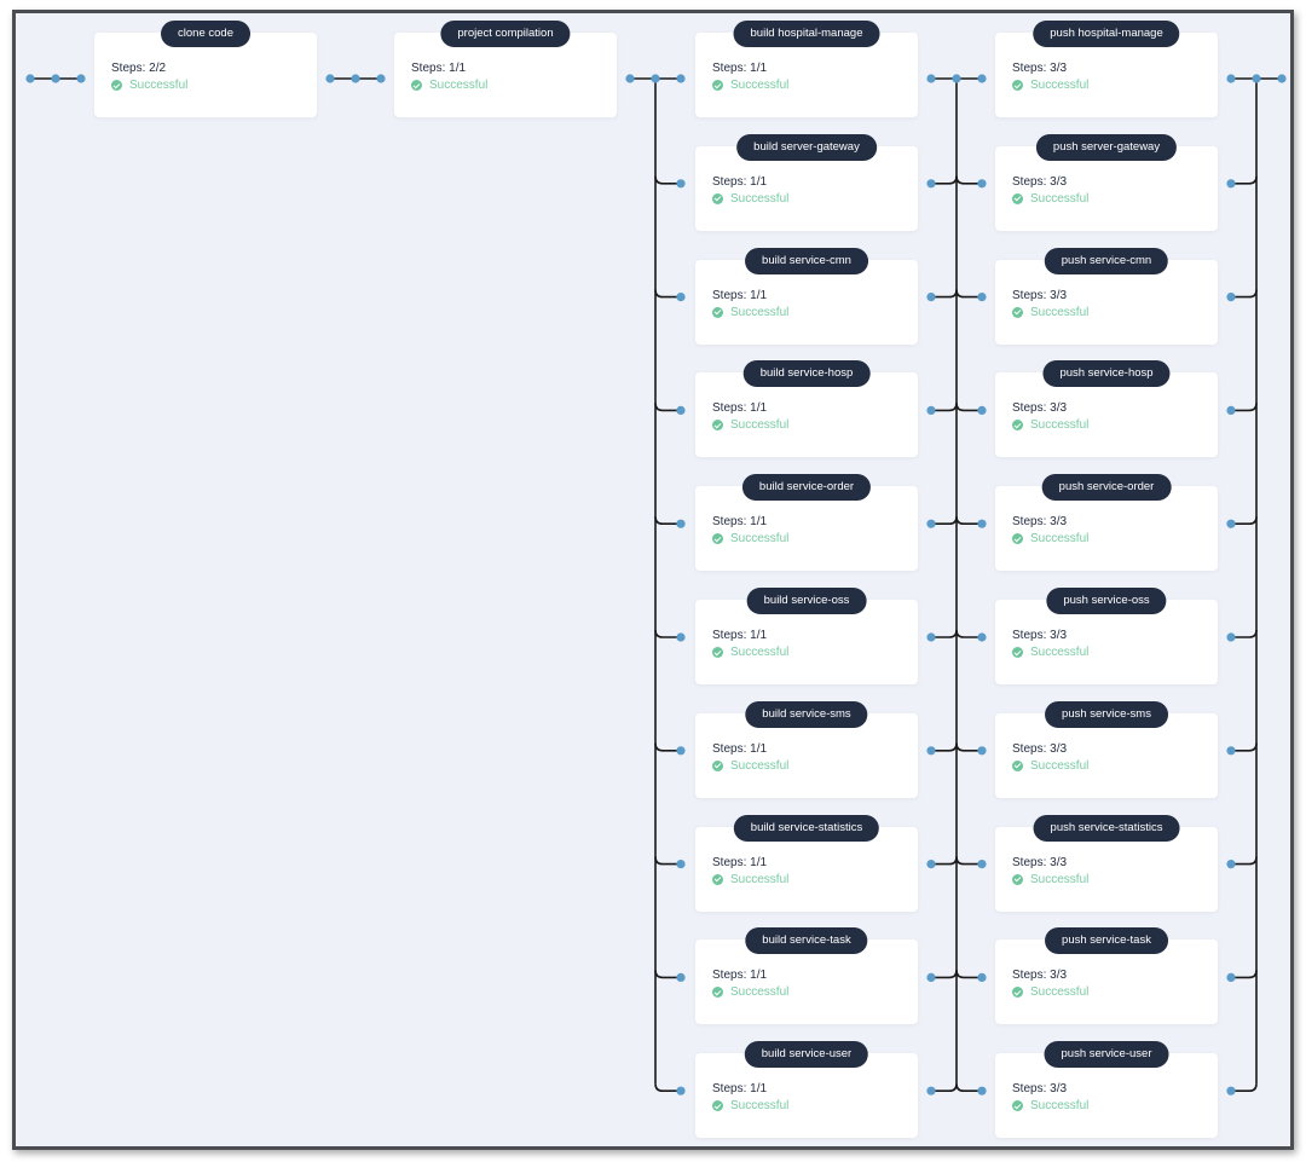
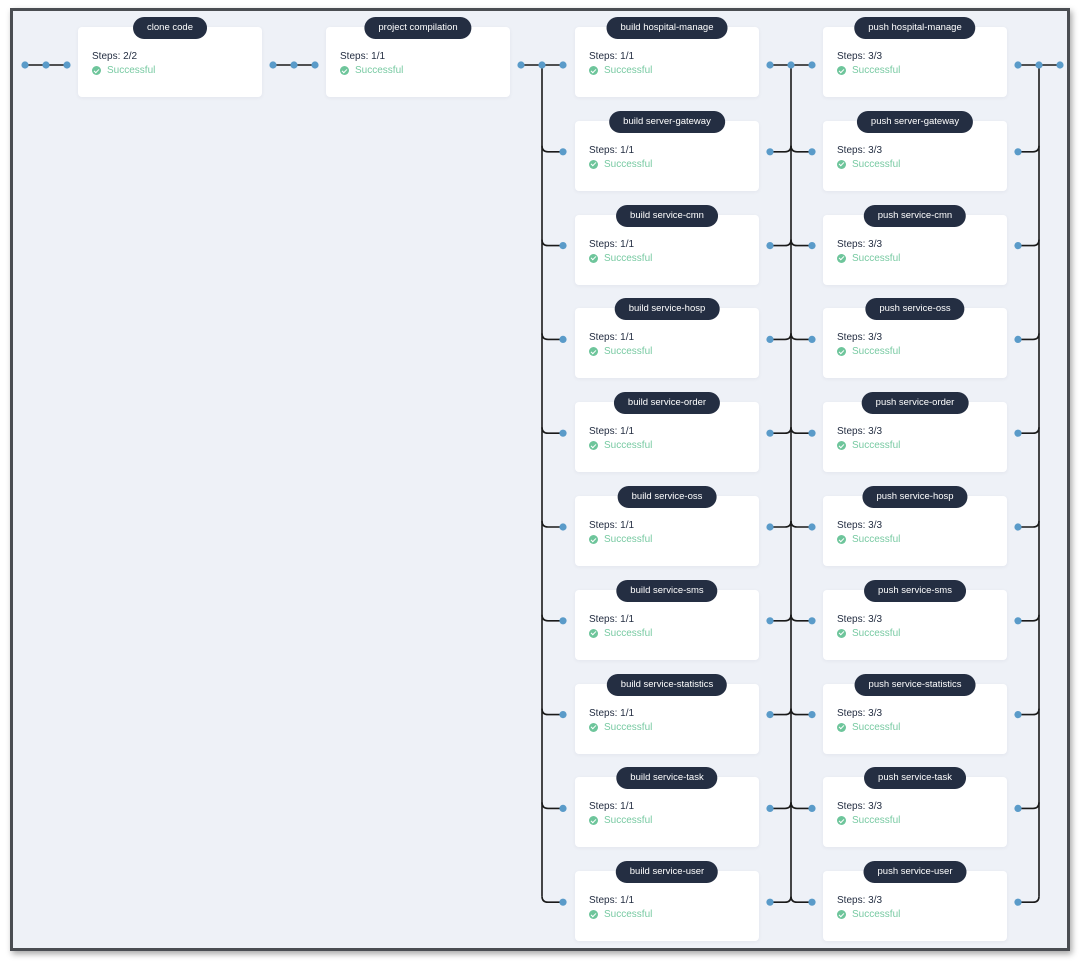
  Steps: 2/2
  Successful
  clone code
  Steps: 1/1
  Successful
  project compilation
  Steps: 1/1
  Successful
  build hospital-manage
  Steps: 1/1
  Successful
  build server-gateway
  Steps: 1/1
  Successful
  build service-cmn
  Steps: 1/1
  Successful
  build service-hosp
  Steps: 1/1
  Successful
  build service-order
  Steps: 1/1
  Successful
  build service-oss
  Steps: 1/1
  Successful
  build service-sms
  Steps: 1/1
  Successful
  build service-statistics
  Steps: 1/1
  Successful
  build service-task
  Steps: 1/1
  Successful
  build service-user
  Steps: 3/3
  Successful
  push hospital-manage
  Steps: 3/3
  Successful
  push server-gateway
  Steps: 3/3
  Successful
  push service-cmn
  Steps: 3/3
  Successful
- push service-hosp
+ push service-oss
  Steps: 3/3
  Successful
  push service-order
  Steps: 3/3
  Successful
- push service-oss
+ push service-hosp
  Steps: 3/3
  Successful
  push service-sms
  Steps: 3/3
  Successful
  push service-statistics
  Steps: 3/3
  Successful
  push service-task
  Steps: 3/3
  Successful
  push service-user
